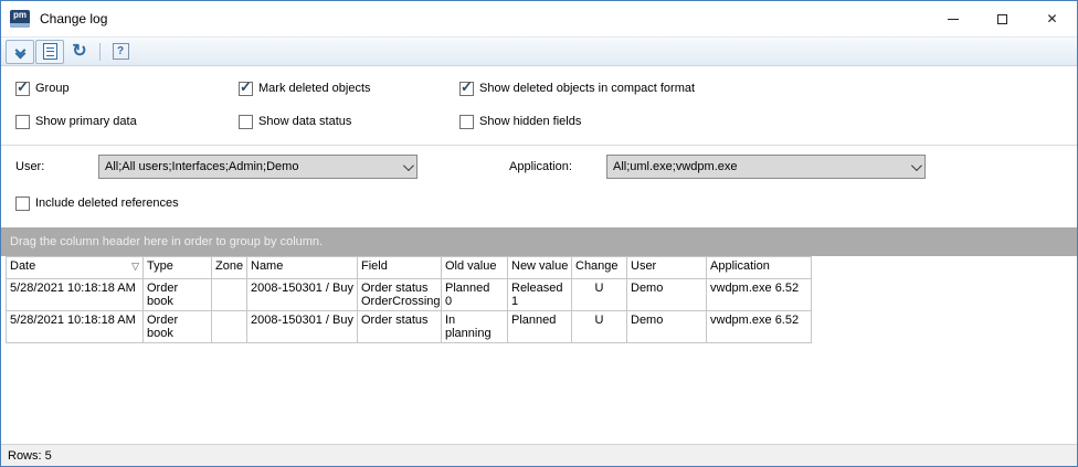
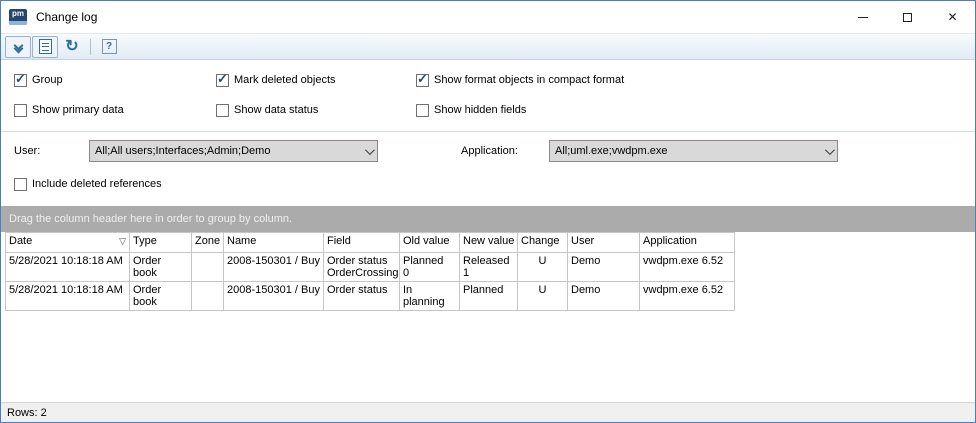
  pm
  Change log
  ✕
  ↻
  ?
  Group
  Mark deleted objects
- Show deleted objects in compact format
+ Show format objects in compact format
  Show primary data
  Show data status
  Show hidden fields
  User:
  All;All users;Interfaces;Admin;Demo
  Application:
  All;uml.exe;vwdpm.exe
  Include deleted references
  Drag the column header here in order to group by column.
  ▽Date	Type	Zone	Name	Field	Old value	New value	Change	User	Application
  5/28/2021 10:18:18 AM	Order book		2008-150301 / Buy	Order status OrderCrossing	Planned 0	Released 1	U	Demo	vwdpm.exe 6.52
  5/28/2021 10:18:18 AM	Order book		2008-150301 / Buy	Order status	In planning	Planned	U	Demo	vwdpm.exe 6.52
- Rows: 5
+ Rows: 2
